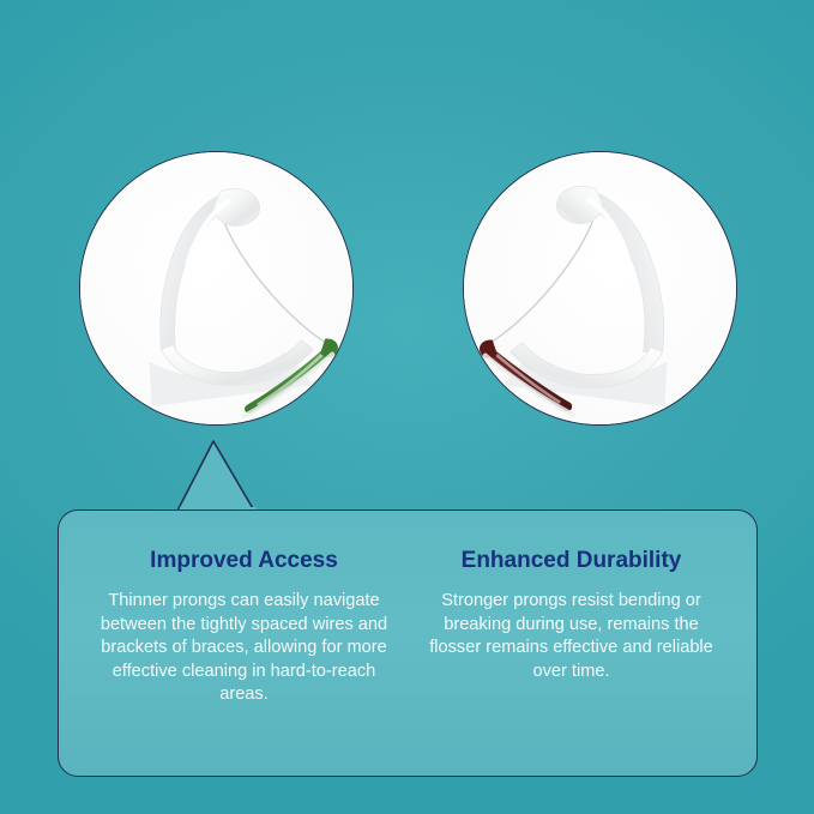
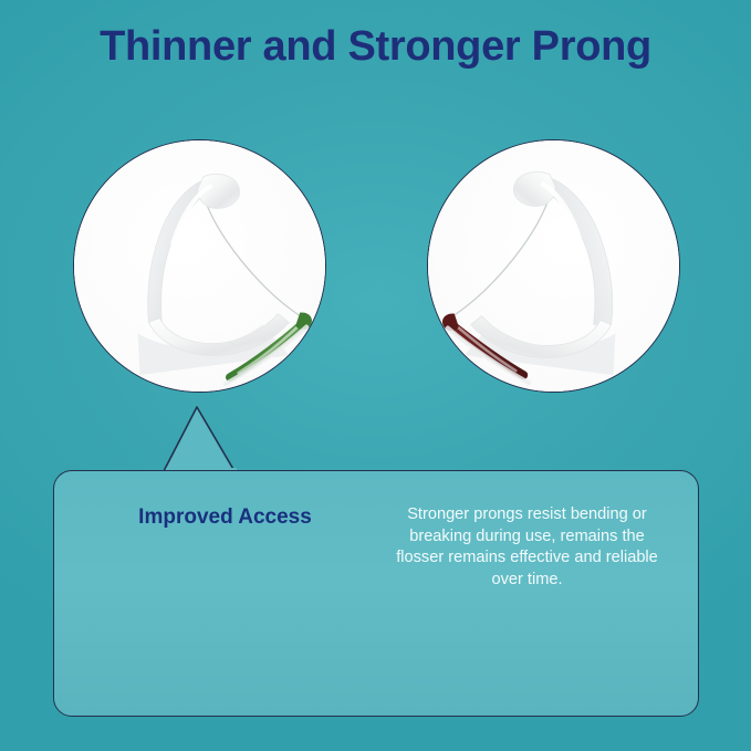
+ Thinner and Stronger Prong
  Improved Access
- Thinner prongs can easily navigate between the tightly spaced wires and brackets of braces, allowing for more effective cleaning in hard-to-reach areas.
- Enhanced Durability
  Stronger prongs resist bending or breaking during use, remains the flosser remains effective and reliable over time.
